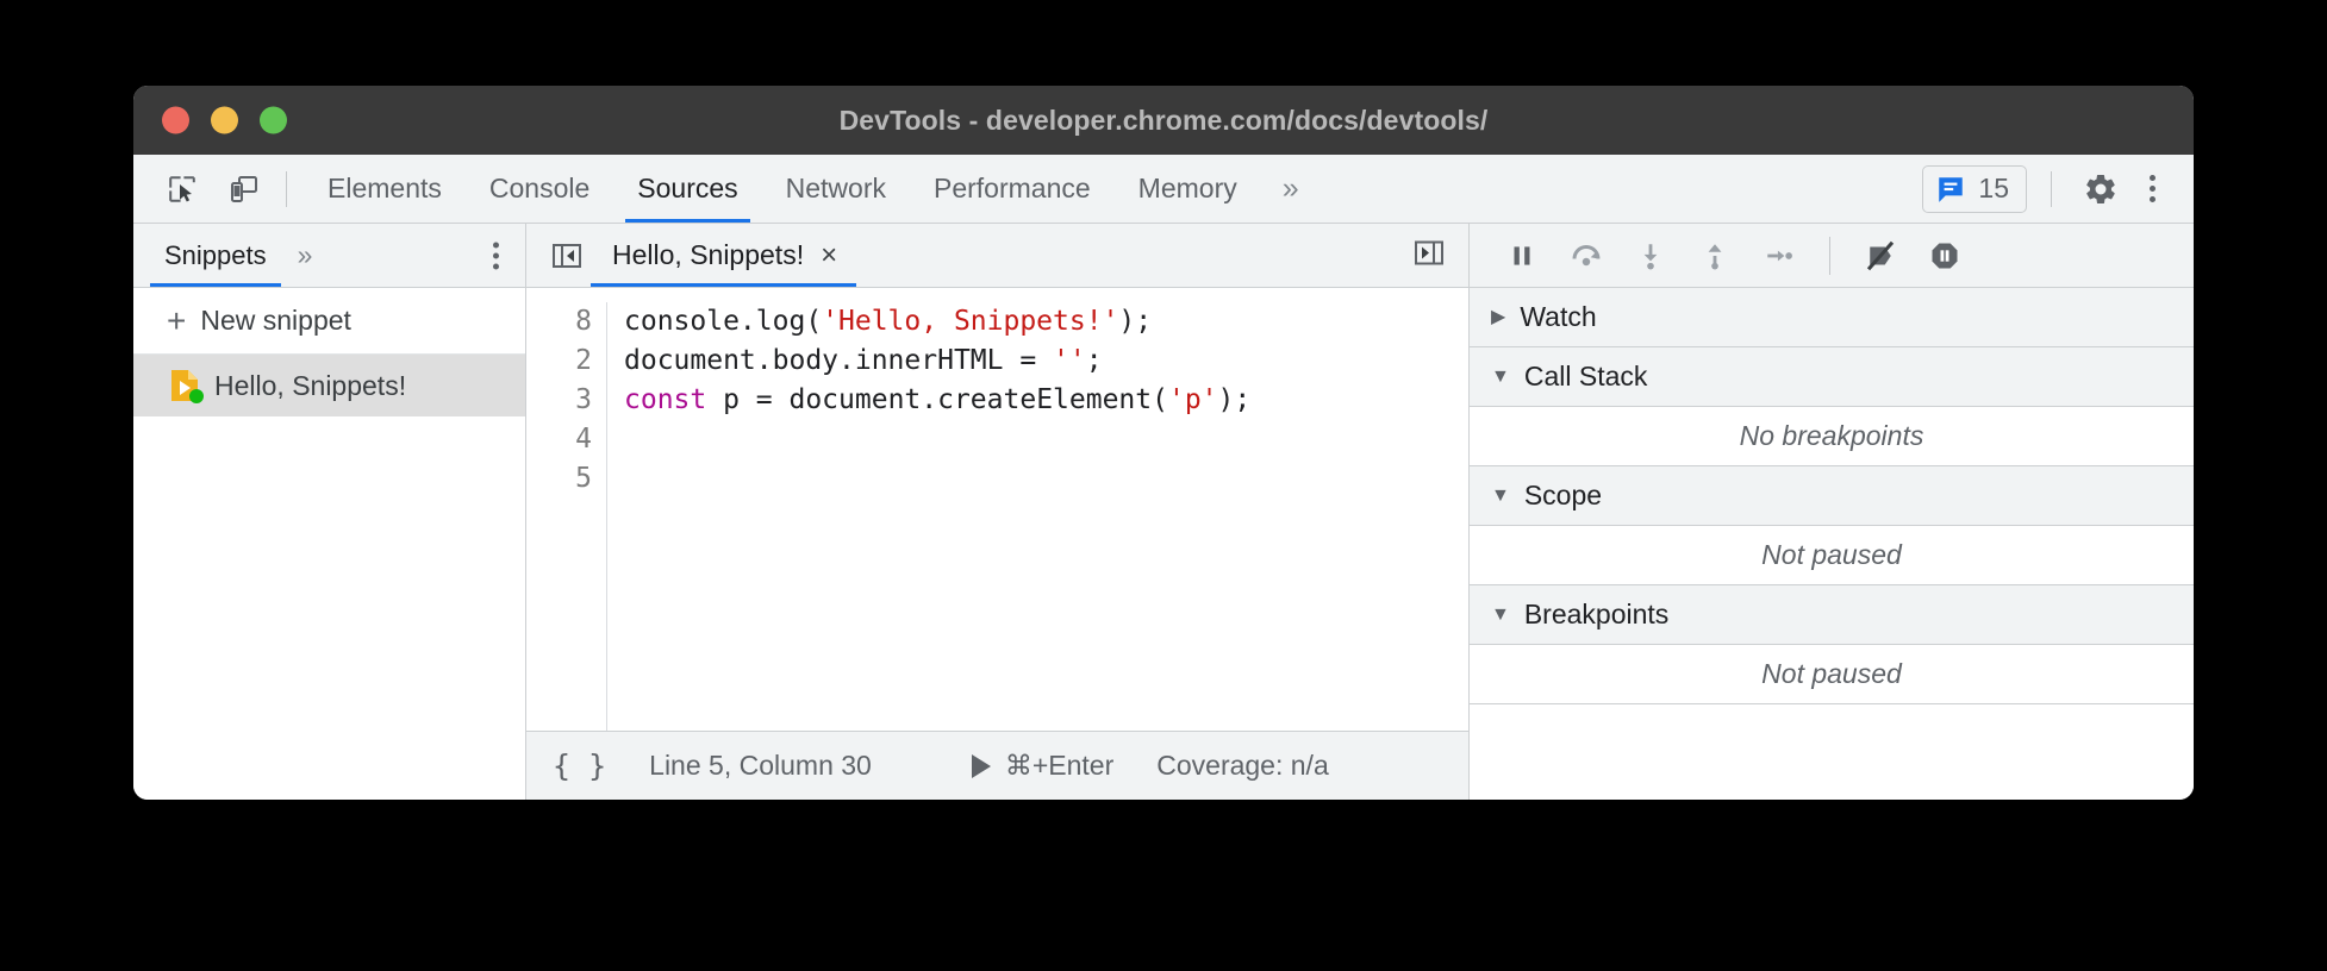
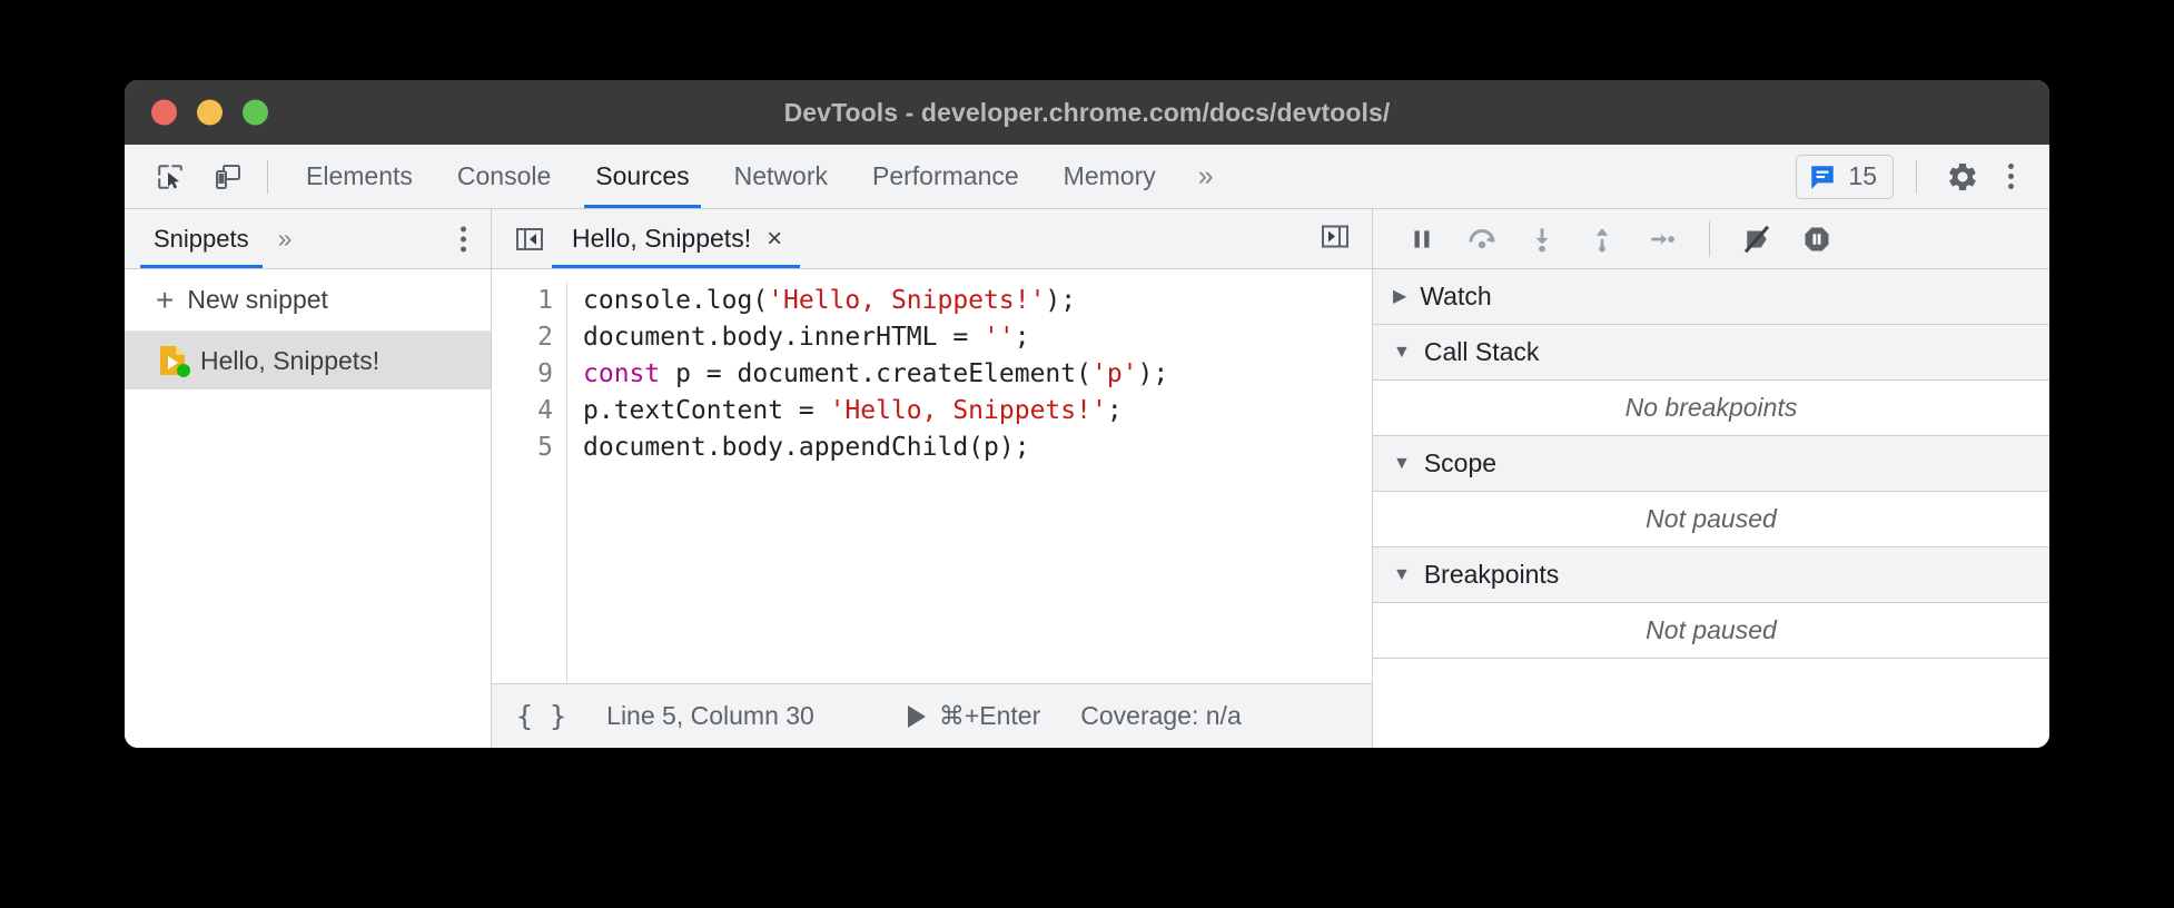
  DevTools - developer.chrome.com/docs/devtools/
  Elements
  Console
  Sources
  Network
  Performance
  Memory
  »
  15
  Snippets
  »
  +
  New snippet
  Hello, Snippets!
  Hello, Snippets!
  ×
- 8
+ 1
  2
- 3
+ 9
  4
  5
  console.log('Hello, Snippets!');
  document.body.innerHTML = '';
  const p = document.createElement('p');
+ p.textContent = 'Hello, Snippets!';
+ document.body.appendChild(p);
  { }
  Line 5, Column 30
  ⌘+Enter
  Coverage: n/a
  ▶
  Watch
  ▼
  Call Stack
  No breakpoints
  ▼
  Scope
  Not paused
  ▼
  Breakpoints
  Not paused
